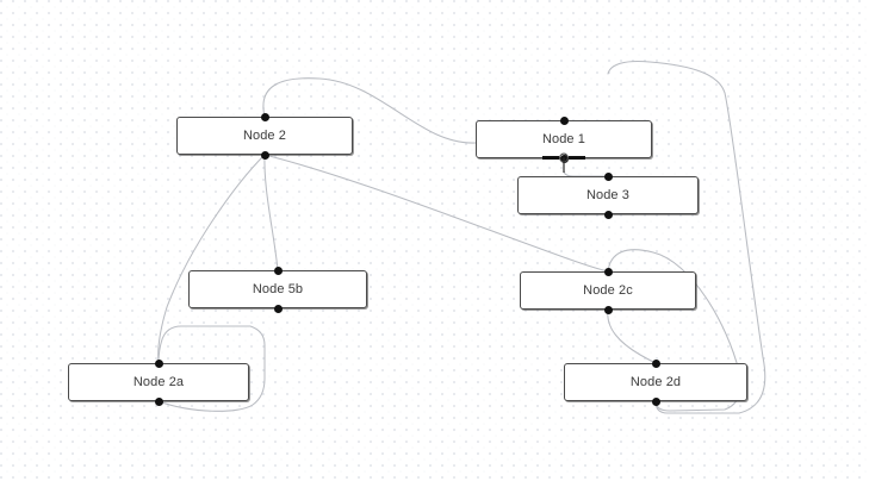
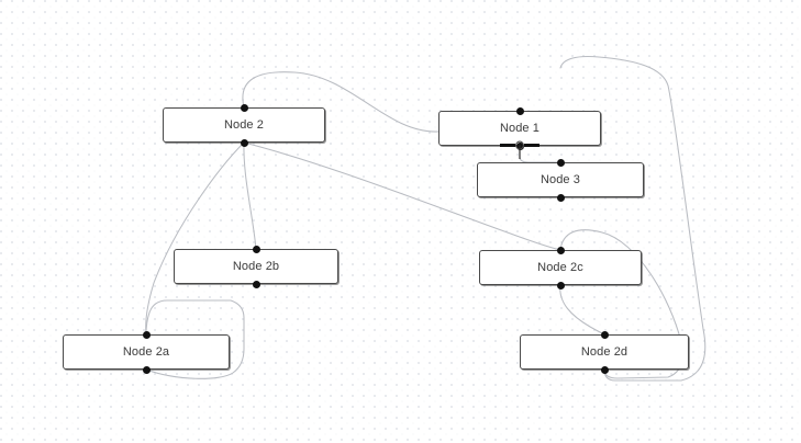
  Node 2
  Node 1
  Node 3
- Node 5b
+ Node 2b
  Node 2c
  Node 2a
  Node 2d
